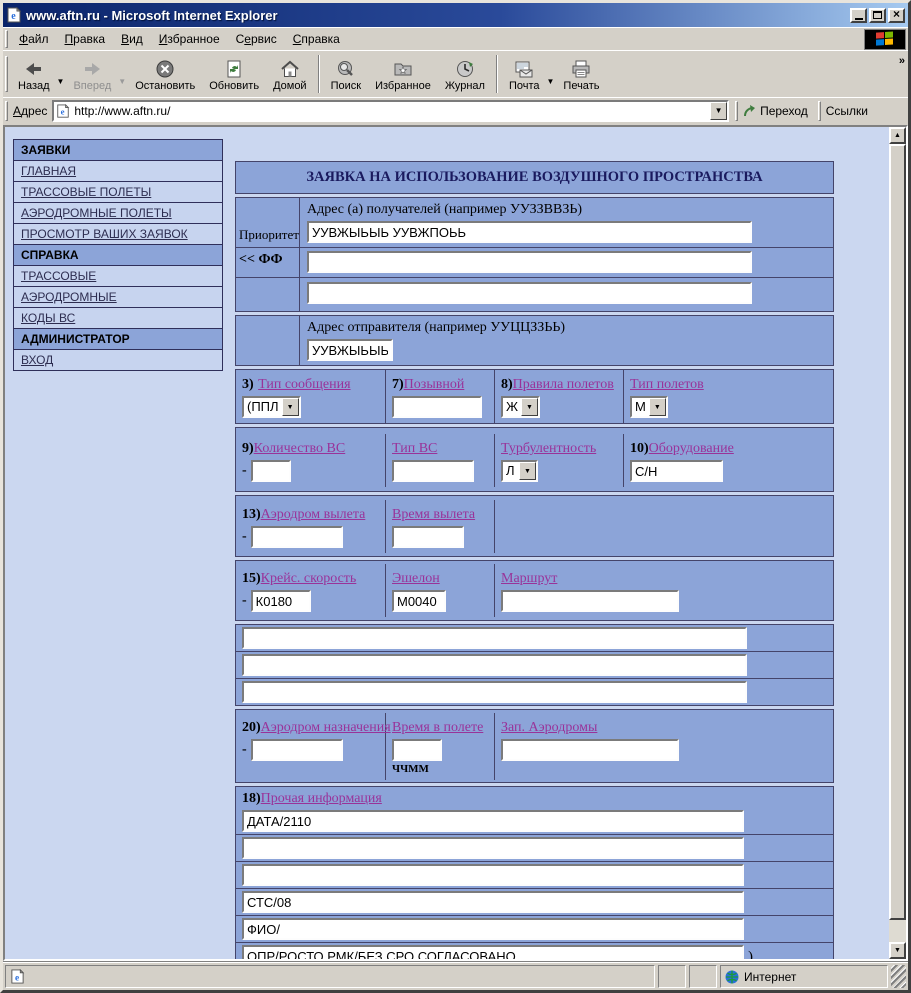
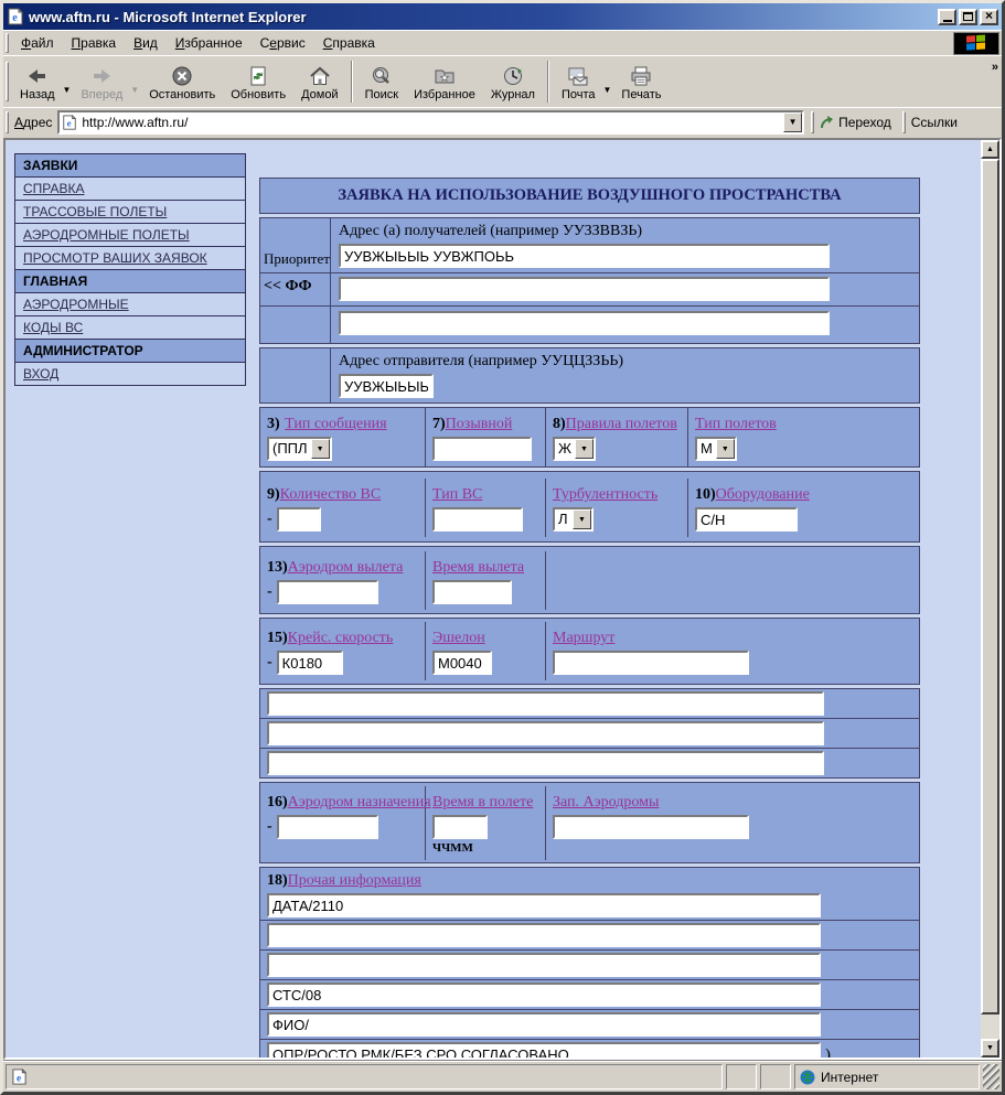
  e
  www.aftn.ru - Microsoft Internet Explorer
  ×
  Файл
  Правка
  Вид
  Избранное
  Сервис
  Справка
  Назад
  ▼
  Вперед
  ▼
  Остановить
  Обновить
  Домой
  Поиск
  Избранное
  Журнал
  Почта
  ▼
  Печать
  »
  Адрес
  e
  http://www.aftn.ru/
  ▼
  Переход
  Ссылки
  ЗАЯВКИ
- ГЛАВНАЯ
+ СПРАВКА
  ТРАССОВЫЕ ПОЛЕТЫ
  АЭРОДРОМНЫЕ ПОЛЕТЫ
  ПРОСМОТР ВАШИХ ЗАЯВОК
- СПРАВКА
+ ГЛАВНАЯ
- ТРАССОВЫЕ
  АЭРОДРОМНЫЕ
  КОДЫ ВС
  АДМИНИСТРАТОР
  ВХОД
  ЗАЯВКА НА ИСПОЛЬЗОВАНИЕ ВОЗДУШНОГО ПРОСТРАНСТВА
  Приоритет
  Адрес (а) получателей (например УУЗЗВВЗЬ)
  УУВЖЫЬЫЬ УУВЖПОЬЬ
  << ФФ
  Адрес отправителя (например УУЦЦЗЗЬЬ)
  УУВЖЫЬЫЬ
  3) Тип сообщения
  (ППЛ
  7)Позывной
  8)Правила полетов
  Ж
  Тип полетов
  М
  9)Количество ВС
  -
  Тип ВС
  Турбулентность
  Л
  10)Оборудование
  С/Н
  13)Аэродром вылета
  -
  Время вылета
  15)Крейс. скорость
  -
  К0180
  Эшелон
  М0040
  Маршрут
- 20)Аэродром назначения
+ 16)Аэродром назначения
  -
  Время в полете
  ЧЧММ
  Зап. Аэродромы
  18)Прочая информация
  ДАТА/2110
  СТС/08
  ФИО/
  ОПР/РОСТО РМК/БЕЗ СРО СОГЛАСОВАНО )
  e
  Интернет
